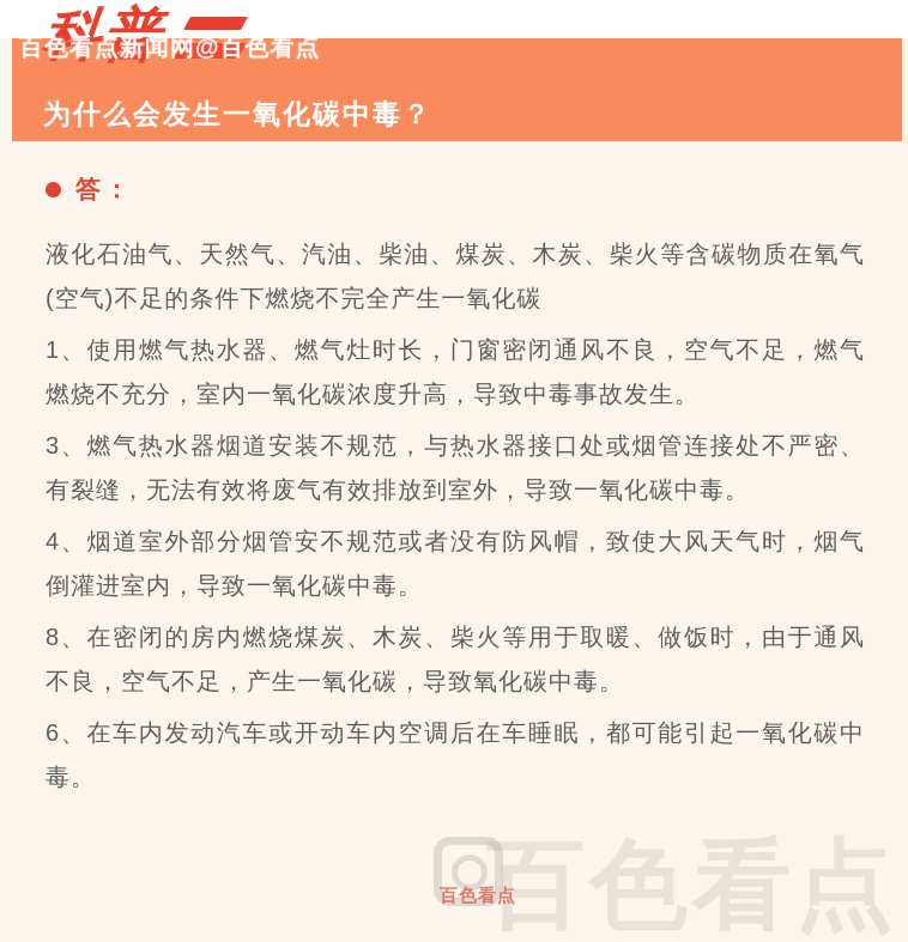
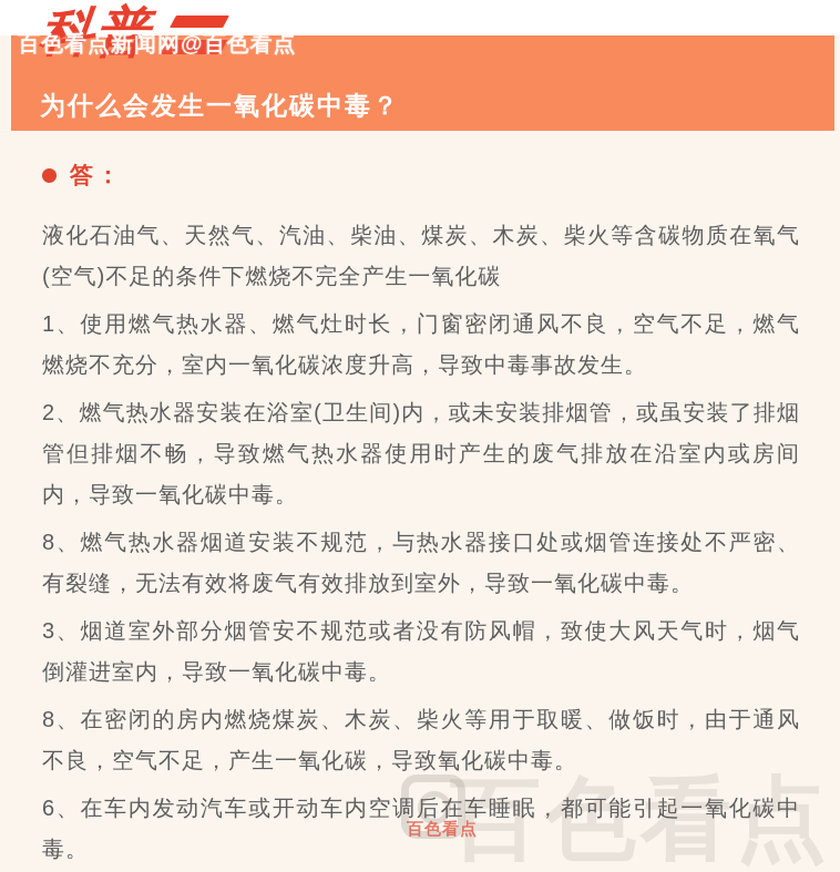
  百色看点新闻网@百色看点
  为什么会发生一氧化碳中毒？
  百色看点
  百色看点
  答：
  液化石油气、天然气、汽油、柴油、煤炭、木炭、柴火等含碳物质在氧气(空气)不足的条件下燃烧不完全产生一氧化碳
  1、使用燃气热水器、燃气灶时长，门窗密闭通风不良，空气不足，燃气燃烧不充分，室内一氧化碳浓度升高，导致中毒事故发生。
+ 2、燃气热水器安装在浴室(卫生间)内，或未安装排烟管，或虽安装了排烟管但排烟不畅，导致燃气热水器使用时产生的废气排放在沿室内或房间内，导致一氧化碳中毒。
- 3、燃气热水器烟道安装不规范，与热水器接口处或烟管连接处不严密、有裂缝，无法有效将废气有效排放到室外，导致一氧化碳中毒。
+ 8、燃气热水器烟道安装不规范，与热水器接口处或烟管连接处不严密、有裂缝，无法有效将废气有效排放到室外，导致一氧化碳中毒。
- 4、烟道室外部分烟管安不规范或者没有防风帽，致使大风天气时，烟气倒灌进室内，导致一氧化碳中毒。
+ 3、烟道室外部分烟管安不规范或者没有防风帽，致使大风天气时，烟气倒灌进室内，导致一氧化碳中毒。
  8、在密闭的房内燃烧煤炭、木炭、柴火等用于取暖、做饭时，由于通风不良，空气不足，产生一氧化碳，导致氧化碳中毒。
  6、在车内发动汽车或开动车内空调后在车睡眠，都可能引起一氧化碳中毒。
